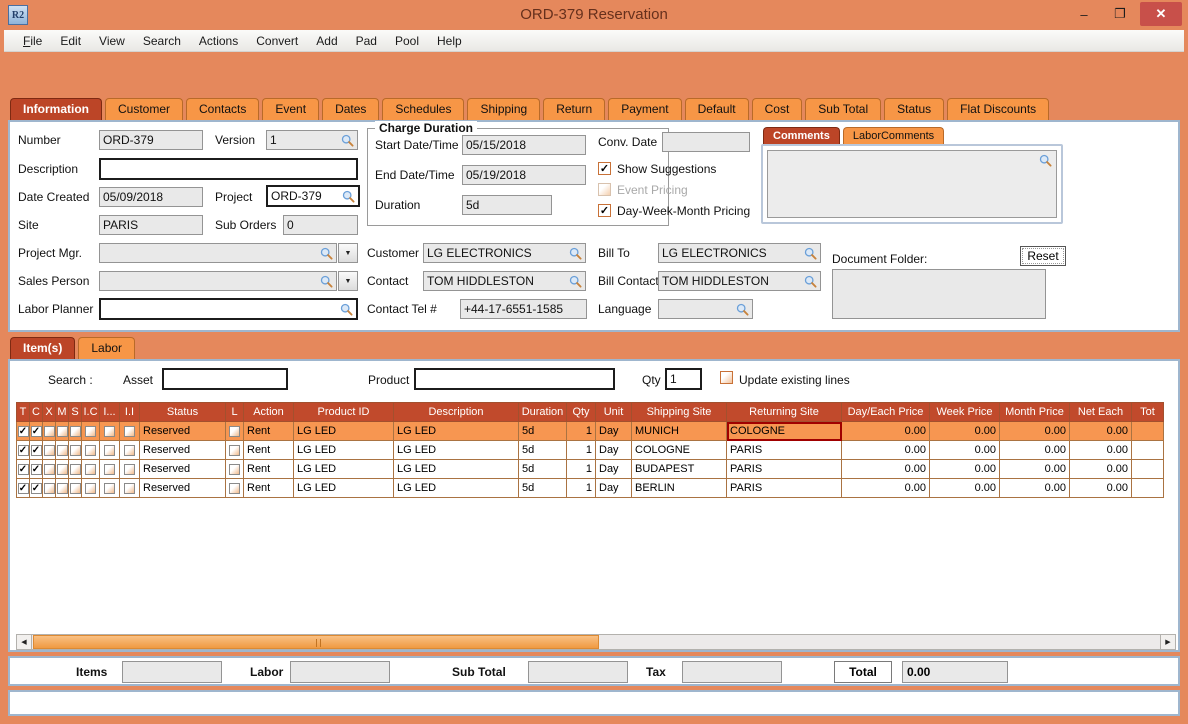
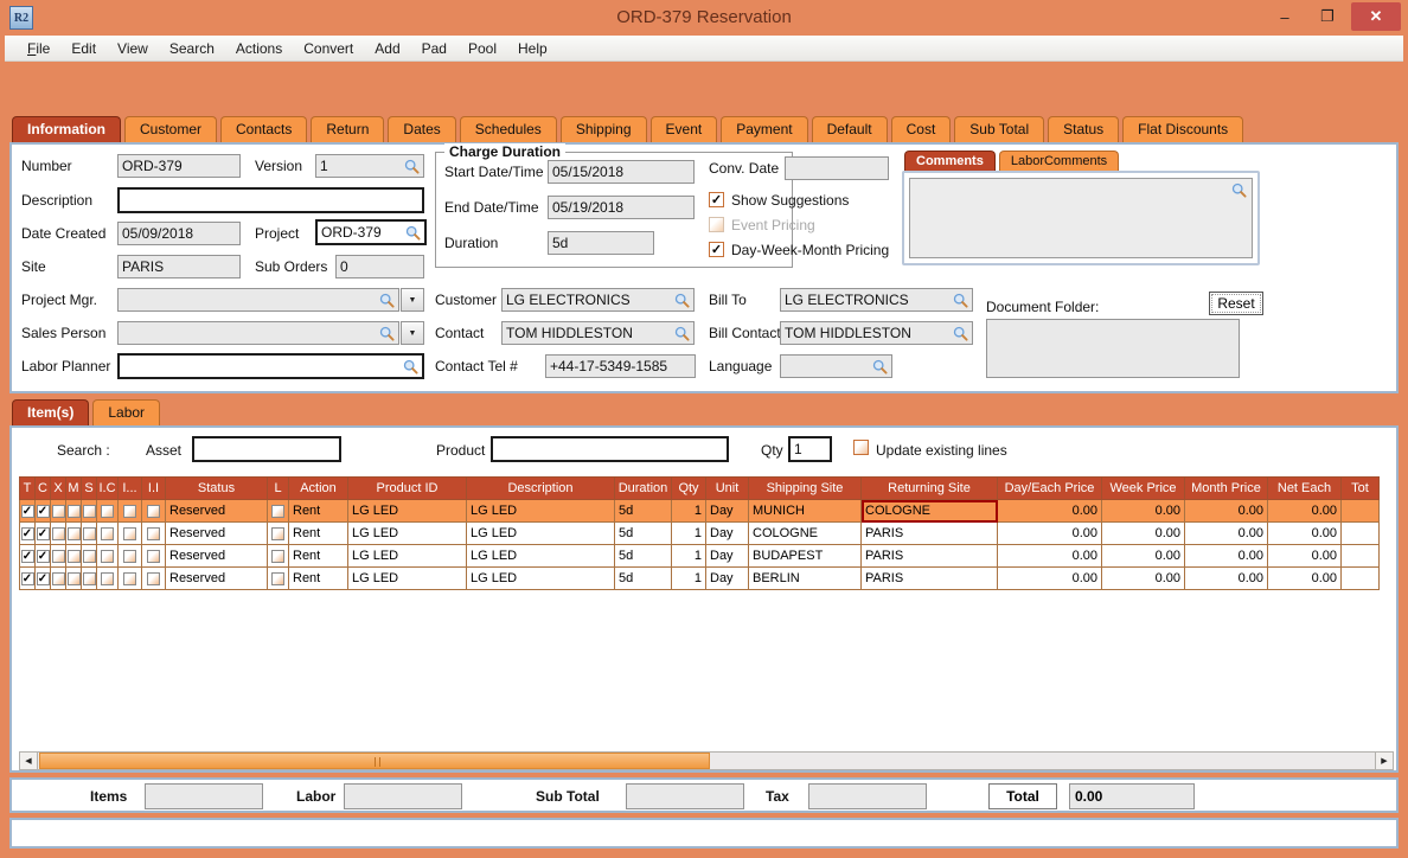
  R2
  ORD-379 Reservation
  –
  ❐
  ✕
  File
  Edit
  View
  Search
  Actions
  Convert
  Add
  Pad
  Pool
  Help
  Information
  Customer
  Contacts
- Event
+ Return
  Dates
  Schedules
  Shipping
- Return
+ Event
  Payment
  Default
  Cost
  Sub Total
  Status
  Flat Discounts
  Number
  ORD-379
  Version
  1
  Description
  Date Created
  05/09/2018
  Project
  ORD-379
  Site
  PARIS
  Sub Orders
  0
  Project Mgr.
  Sales Person
  Labor Planner
  Charge Duration
  Start Date/Time
  End Date/Time
  Duration
  05/15/2018
  05/19/2018
  5d
  Conv. Date
  ✓
  Show Suggestions
  Event Pricing
  ✓
  Day-Week-Month Pricing
  Customer
  LG ELECTRONICS
  Bill To
  LG ELECTRONICS
  Contact
  TOM HIDDLESTON
  Bill Contac
  TOM HIDDLESTON
  Contact Tel #
- +44-17-6551-1585
+ +44-17-5349-1585
  Language
  Comments
  LaborComments
  Document Folder:
  Reset
  Item(s)
  Labor
  Search :
  Asset
  Product
  Qty
  1
  Update existing lines
  T	C	X	M	S	I.C	I...	I.I	Status	L	Action	Product ID	Description	Duration	Qty	Unit	Shipping Site	Returning Site	Day/Each Price	Week Price	Month Price	Net Each	Tot
  ✓	✓							Reserved		Rent	LG LED	LG LED	5d	1	Day	MUNICH	COLOGNE	0.00	0.00	0.00	0.00
  ✓	✓							Reserved		Rent	LG LED	LG LED	5d	1	Day	COLOGNE	PARIS	0.00	0.00	0.00	0.00
  ✓	✓							Reserved		Rent	LG LED	LG LED	5d	1	Day	BUDAPEST	PARIS	0.00	0.00	0.00	0.00
  ✓	✓							Reserved		Rent	LG LED	LG LED	5d	1	Day	BERLIN	PARIS	0.00	0.00	0.00	0.00
  Items
  Labor
  Sub Total
  Tax
  Total
  0.00
